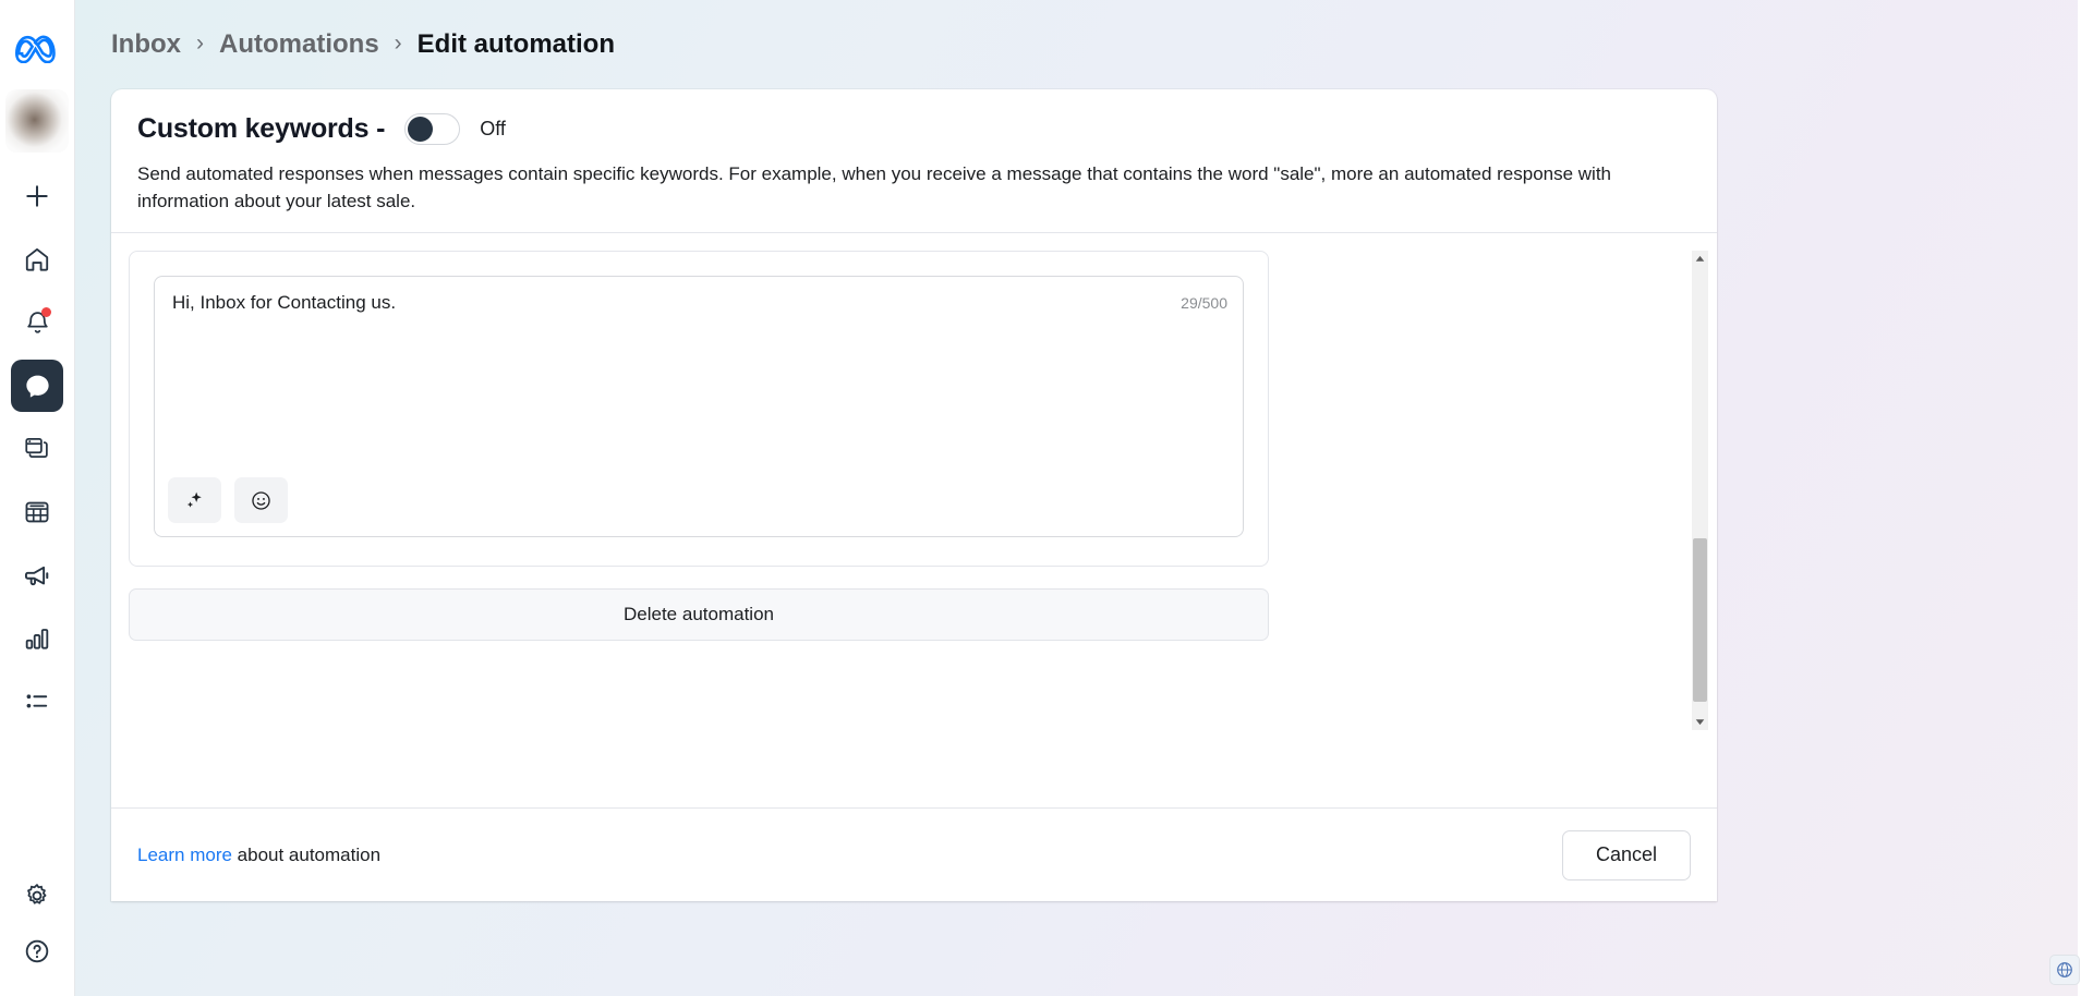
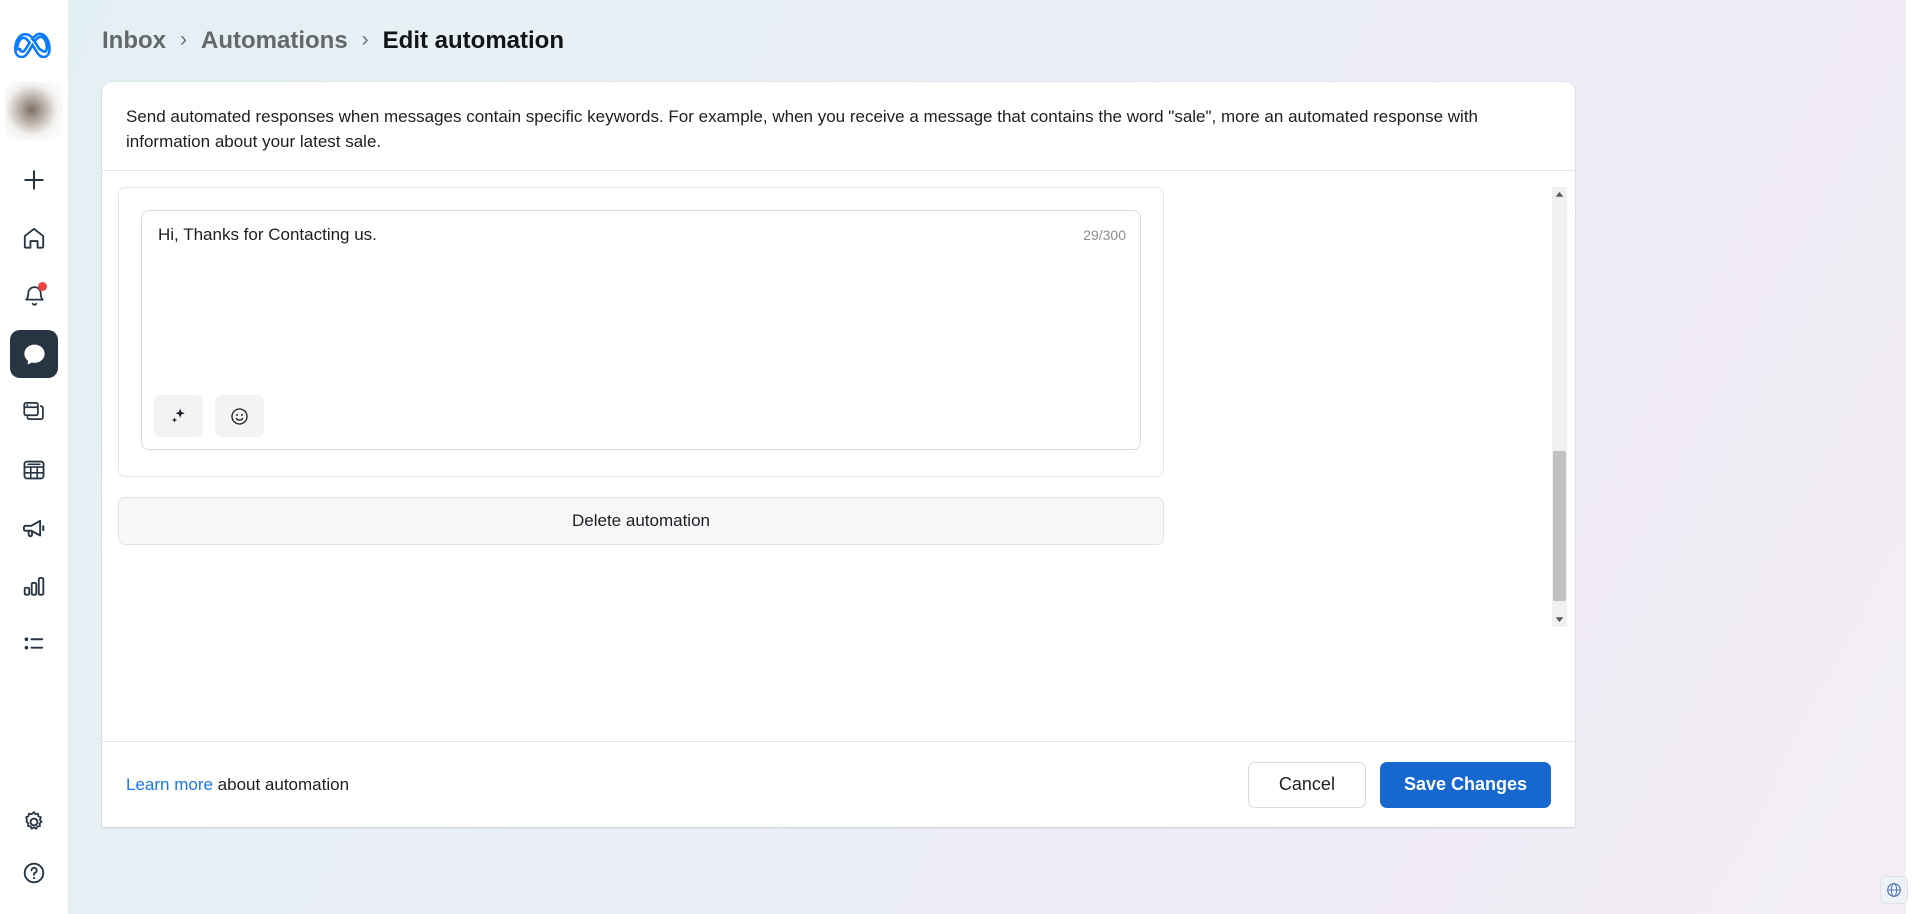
  Inbox
  ›
  Automations
  ›
  Edit automation
- Custom keywords -
- Off
  Send automated responses when messages contain specific keywords. For example, when you receive a message that contains the word "sale", more an automated response with information about your latest sale.
- Hi, Inbox for Contacting us.
+ Hi, Thanks for Contacting us.
- 29/500
+ 29/300
  Delete automation
  Learn more about automation
  Cancel
+ Save Changes
